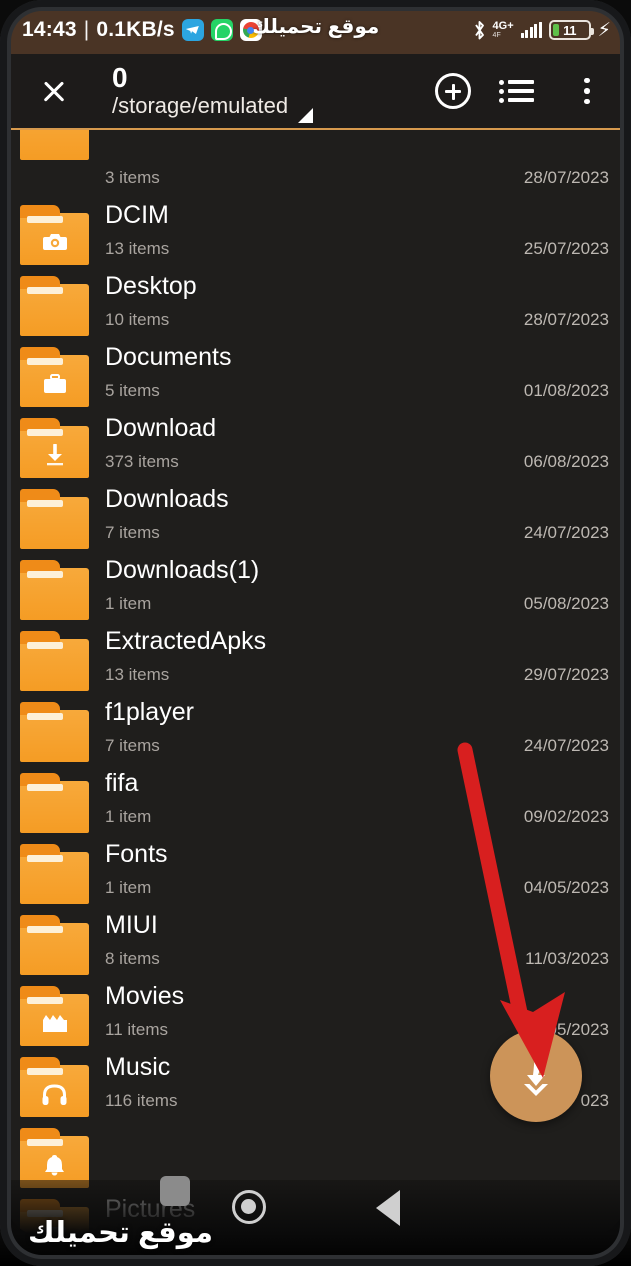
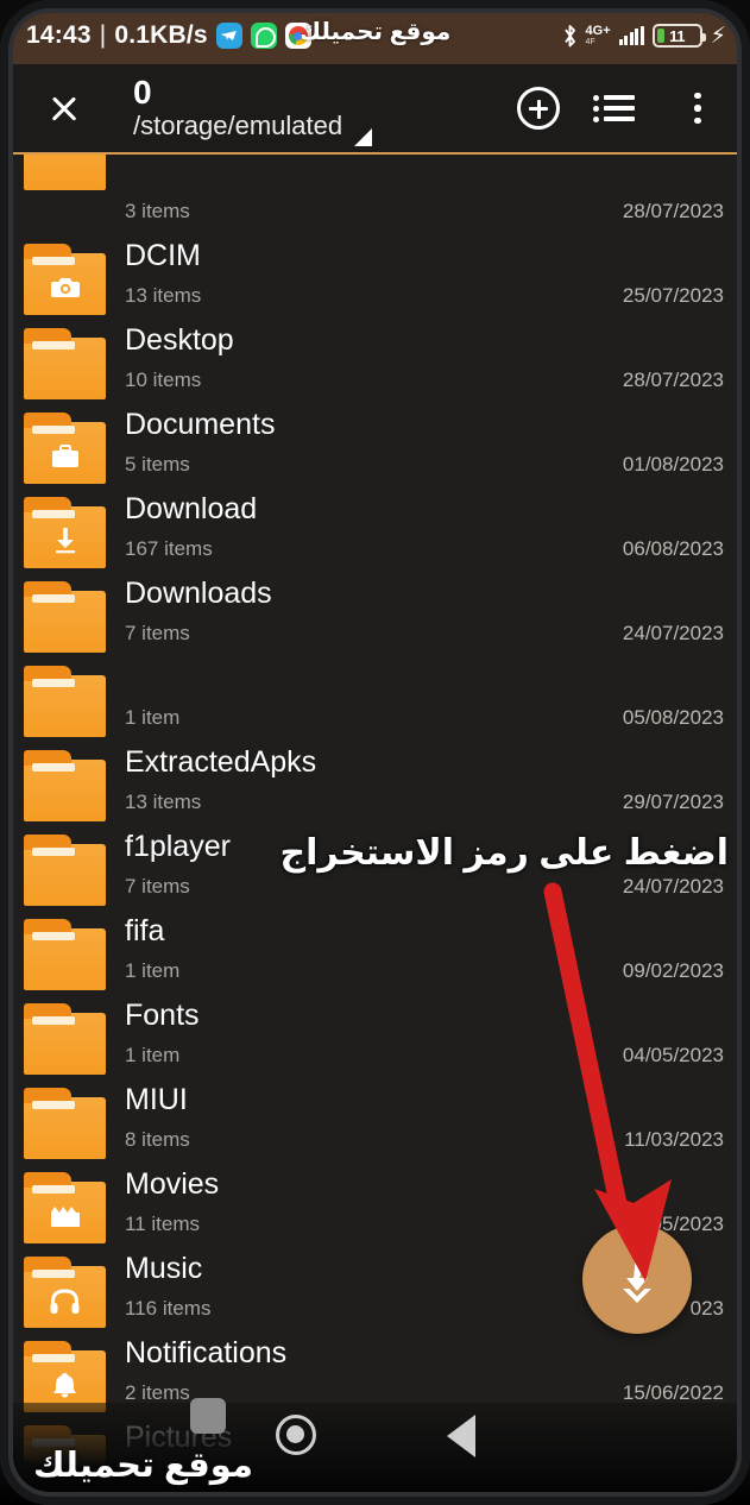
  14:43
  |
  0.1KB/s
  موقع تحميلك
  4G+
  11
  ⚡
  0
  /storage/emulated
  3 items
  28/07/2023
  DCIM
  13 items
  25/07/2023
  Desktop
  10 items
  28/07/2023
  Documents
  5 items
  01/08/2023
  Download
- 373 items
+ 167 items
  06/08/2023
  Downloads
  7 items
  24/07/2023
- Downloads(1)
  1 item
  05/08/2023
  ExtractedApks
  13 items
  29/07/2023
  f1player
  7 items
  24/07/2023
  fifa
  1 item
  09/02/2023
  Fonts
  1 item
  04/05/2023
  MIUI
  8 items
  11/03/2023
  Movies
  11 items
  5/2023
  Music
  116 items
  023
+ Notifications
+ 2 items
+ 15/06/2022
+ اضغط على رمز الاستخراج
  موقع تحميلك
